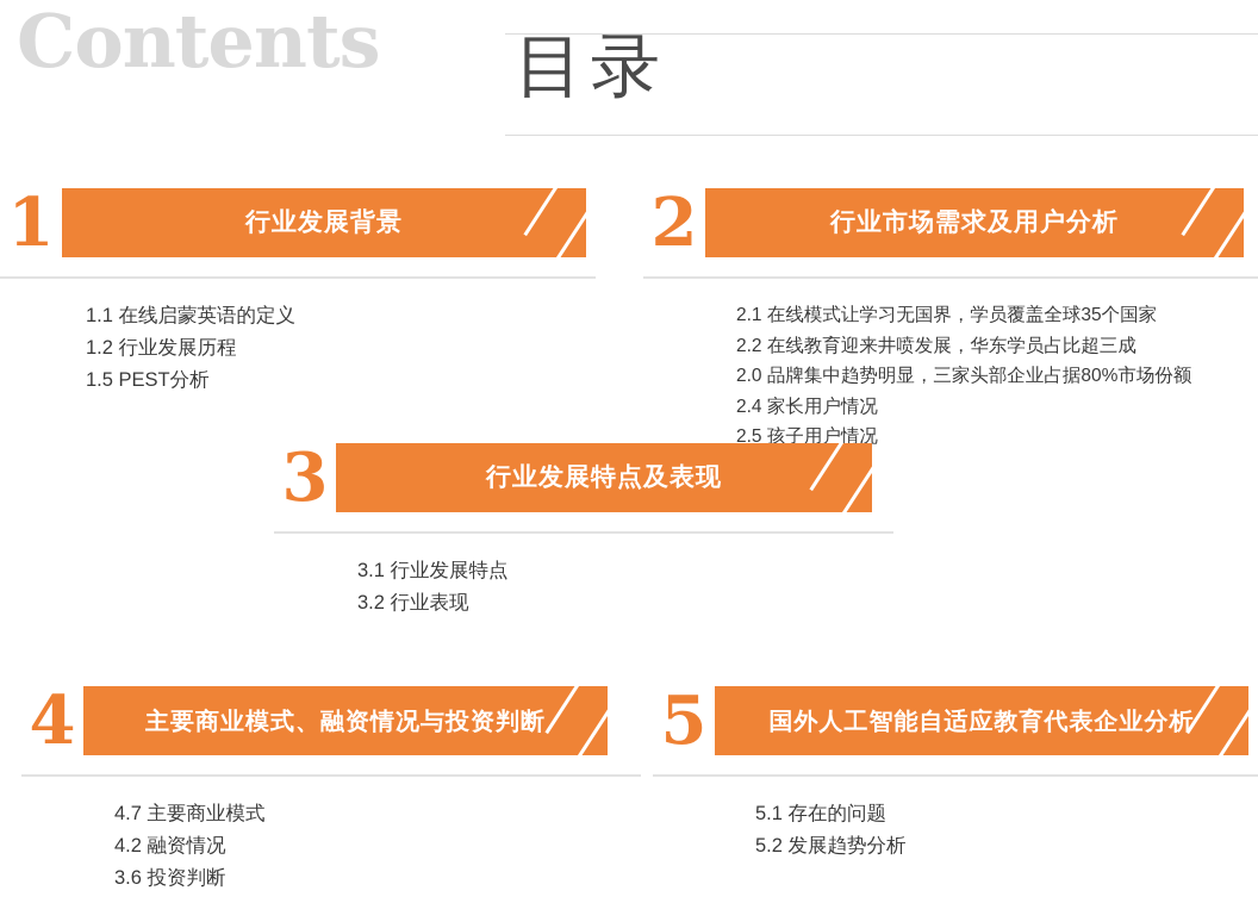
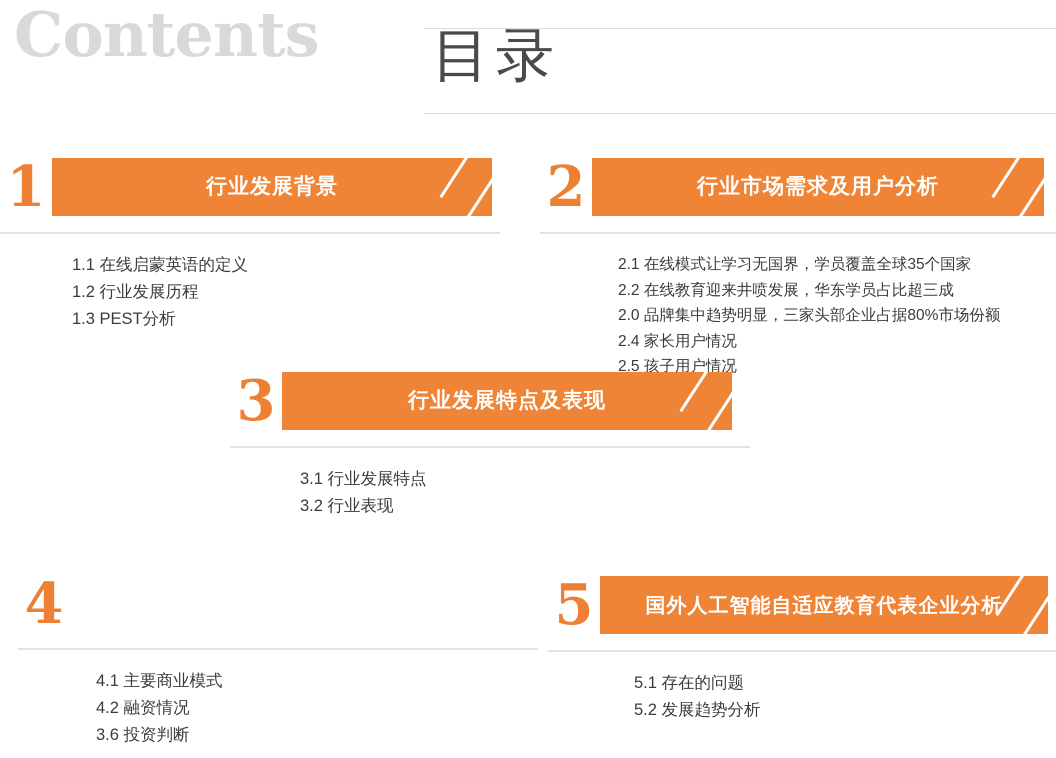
  Contents
  目录
  1
  行业发展背景
  1.1 在线启蒙英语的定义
  1.2 行业发展历程
- 1.5 PEST分析
+ 1.3 PEST分析
  2
  行业市场需求及用户分析
  2.1 在线模式让学习无国界，学员覆盖全球35个国家
  2.2 在线教育迎来井喷发展，华东学员占比超三成
  2.0 品牌集中趋势明显，三家头部企业占据80%市场份额
  2.4 家长用户情况
  2.5 孩子用户情况
  3
  行业发展特点及表现
  3.1 行业发展特点
  3.2 行业表现
  4
- 主要商业模式、融资情况与投资判断
- 4.7 主要商业模式
+ 4.1 主要商业模式
  4.2 融资情况
  3.6 投资判断
  5
  国外人工智能自适应教育代表企业分析
  5.1 存在的问题
  5.2 发展趋势分析
